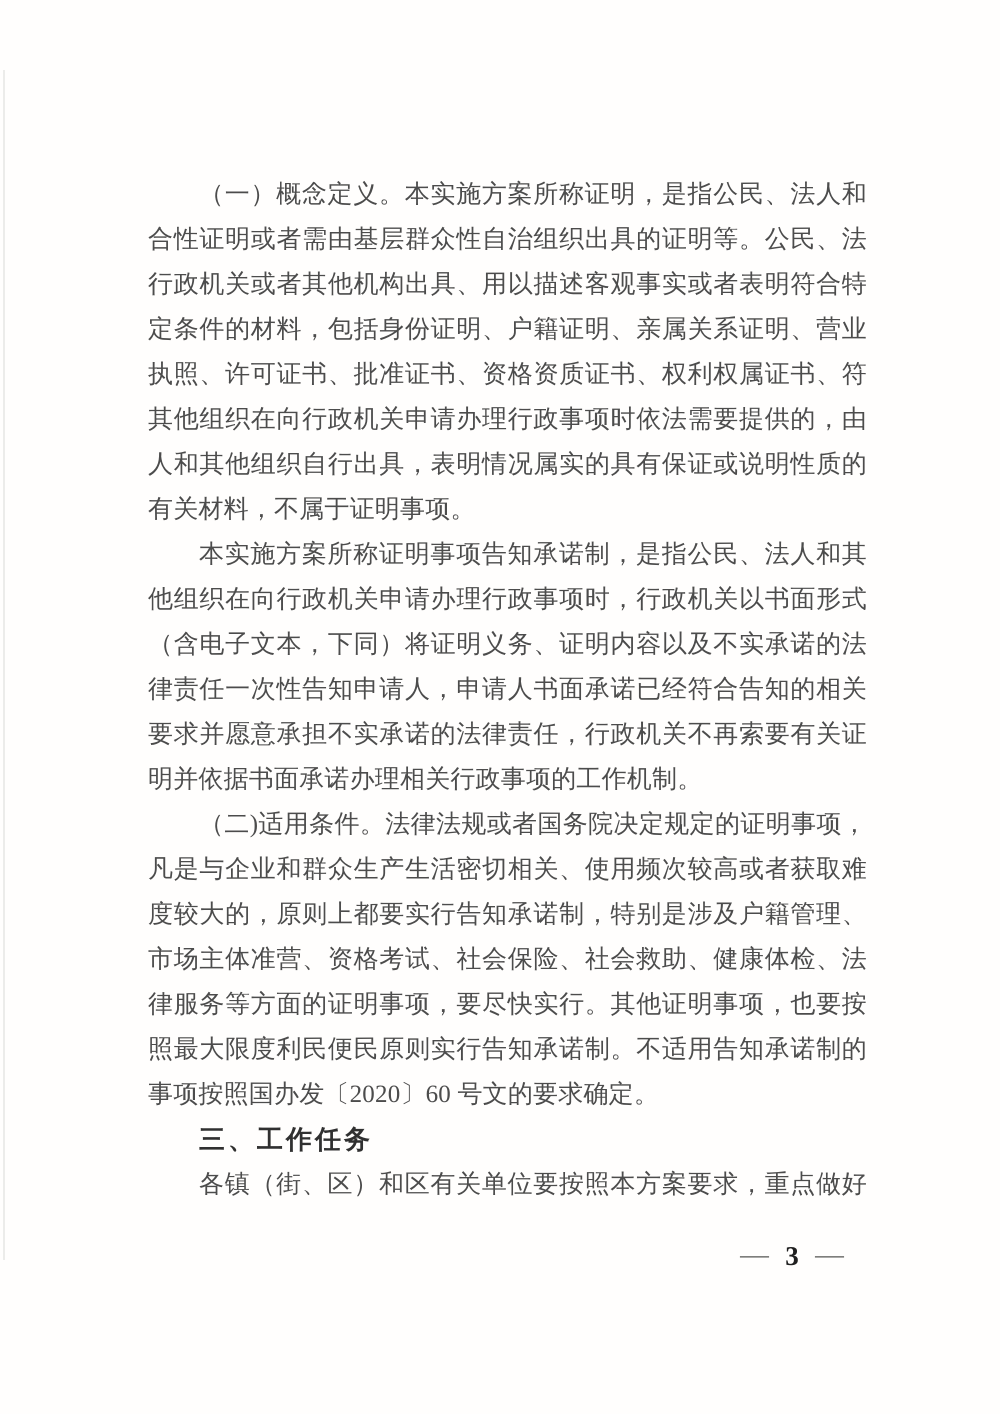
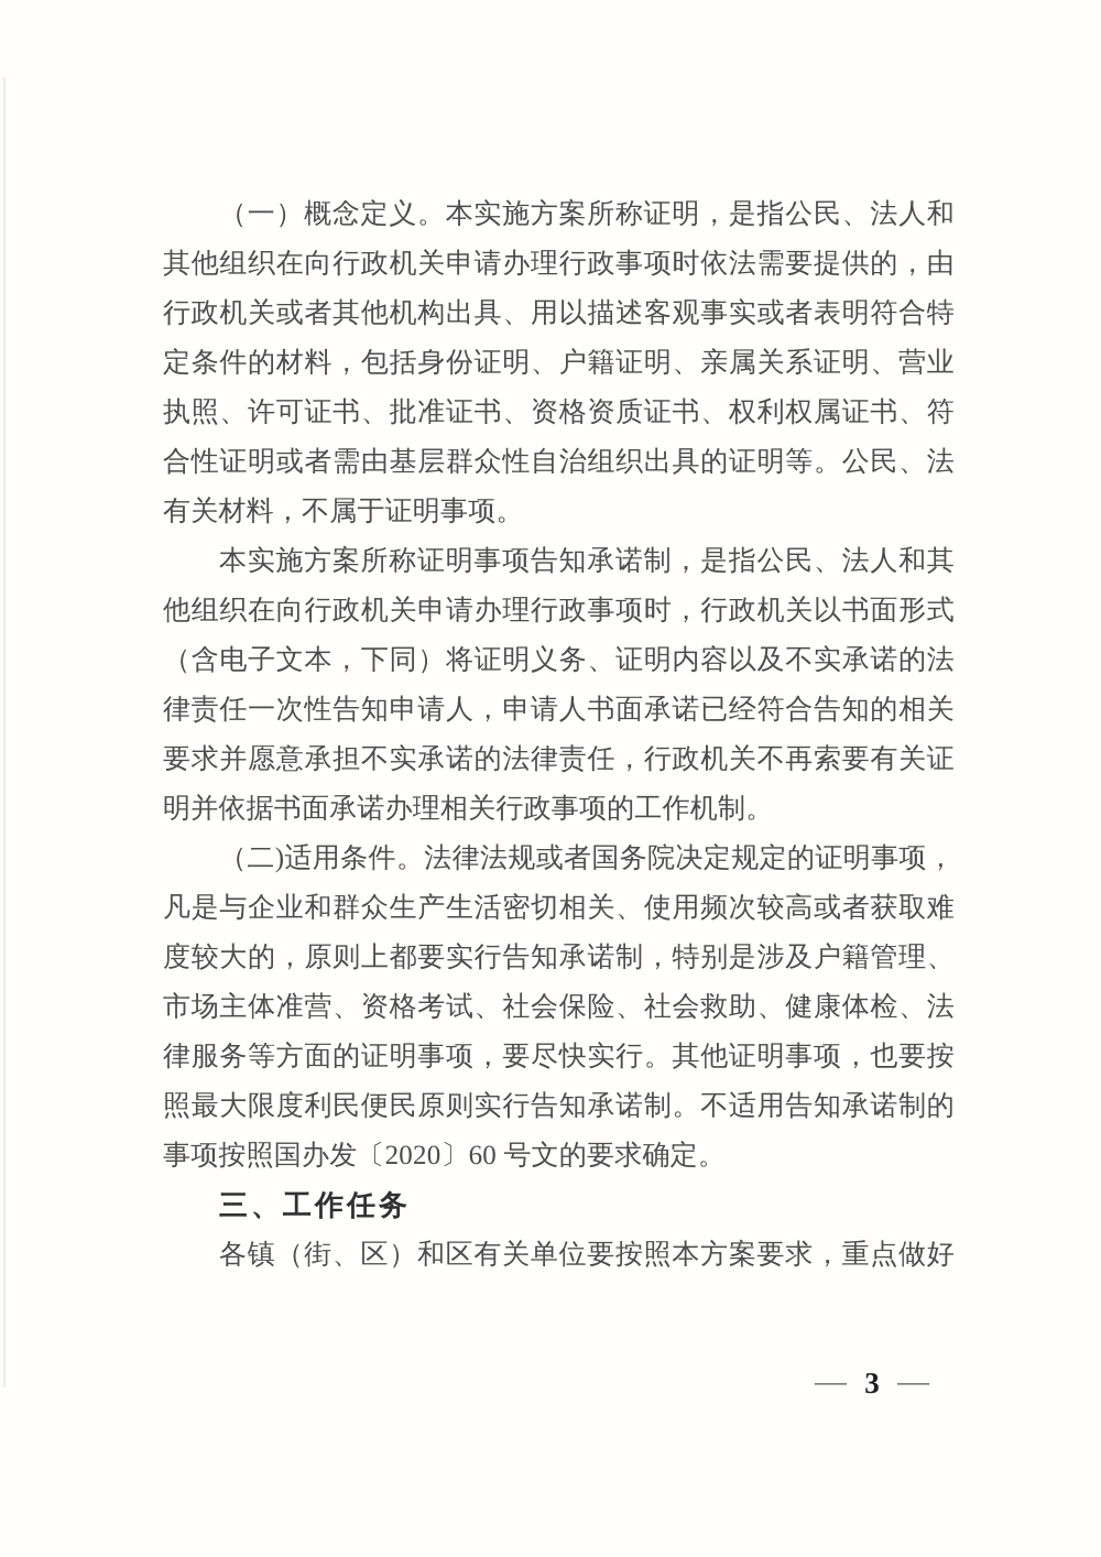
  （一）概念定义。本实施方案所称证明，是指公民、法人和
- 合性证明或者需由基层群众性自治组织出具的证明等。公民、法
+ 其他组织在向行政机关申请办理行政事项时依法需要提供的，由
  行政机关或者其他机构出具、用以描述客观事实或者表明符合特
  定条件的材料，包括身份证明、户籍证明、亲属关系证明、营业
  执照、许可证书、批准证书、资格资质证书、权利权属证书、符
- 其他组织在向行政机关申请办理行政事项时依法需要提供的，由
+ 合性证明或者需由基层群众性自治组织出具的证明等。公民、法
- 人和其他组织自行出具，表明情况属实的具有保证或说明性质的
  有关材料，不属于证明事项。
  本实施方案所称证明事项告知承诺制，是指公民、法人和其
  他组织在向行政机关申请办理行政事项时，行政机关以书面形式
  （含电子文本，下同）将证明义务、证明内容以及不实承诺的法
  律责任一次性告知申请人，申请人书面承诺已经符合告知的相关
  要求并愿意承担不实承诺的法律责任，行政机关不再索要有关证
  明并依据书面承诺办理相关行政事项的工作机制。
  （二)适用条件。法律法规或者国务院决定规定的证明事项，
  凡是与企业和群众生产生活密切相关、使用频次较高或者获取难
  度较大的，原则上都要实行告知承诺制，特别是涉及户籍管理、
  市场主体准营、资格考试、社会保险、社会救助、健康体检、法
  律服务等方面的证明事项，要尽快实行。其他证明事项，也要按
  照最大限度利民便民原则实行告知承诺制。不适用告知承诺制的
  事项按照国办发〔2020〕60 号文的要求确定。
  三、工作任务
  各镇（街、区）和区有关单位要按照本方案要求，重点做好
  —
  3
  —
